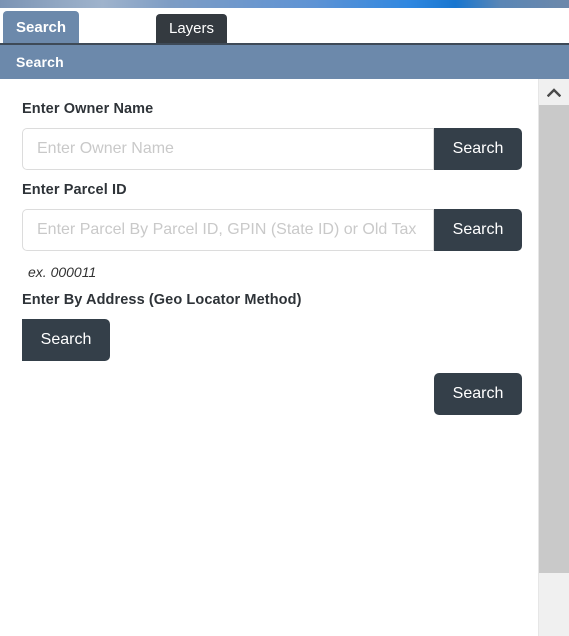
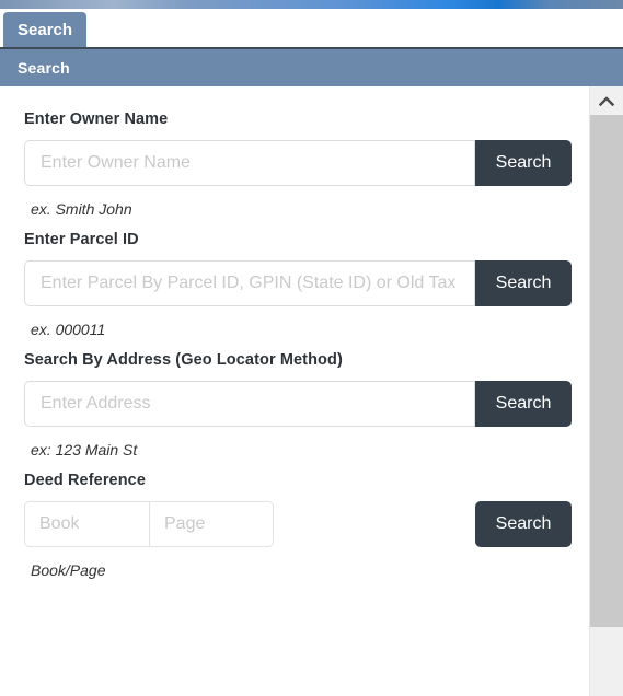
  Search
- Layers
  Search
  Enter Owner Name
  Enter Owner Name
  Search
+ ex. Smith John
  Enter Parcel ID
  Enter Parcel By Parcel ID, GPIN (State ID) or Old Tax
  Search
  ex. 000011
- Enter By Address (Geo Locator Method)
+ Search By Address (Geo Locator Method)
+ Enter Address
  Search
+ ex: 123 Main St
+ Deed Reference
+ Book
+ Page
  Search
+ Book/Page
